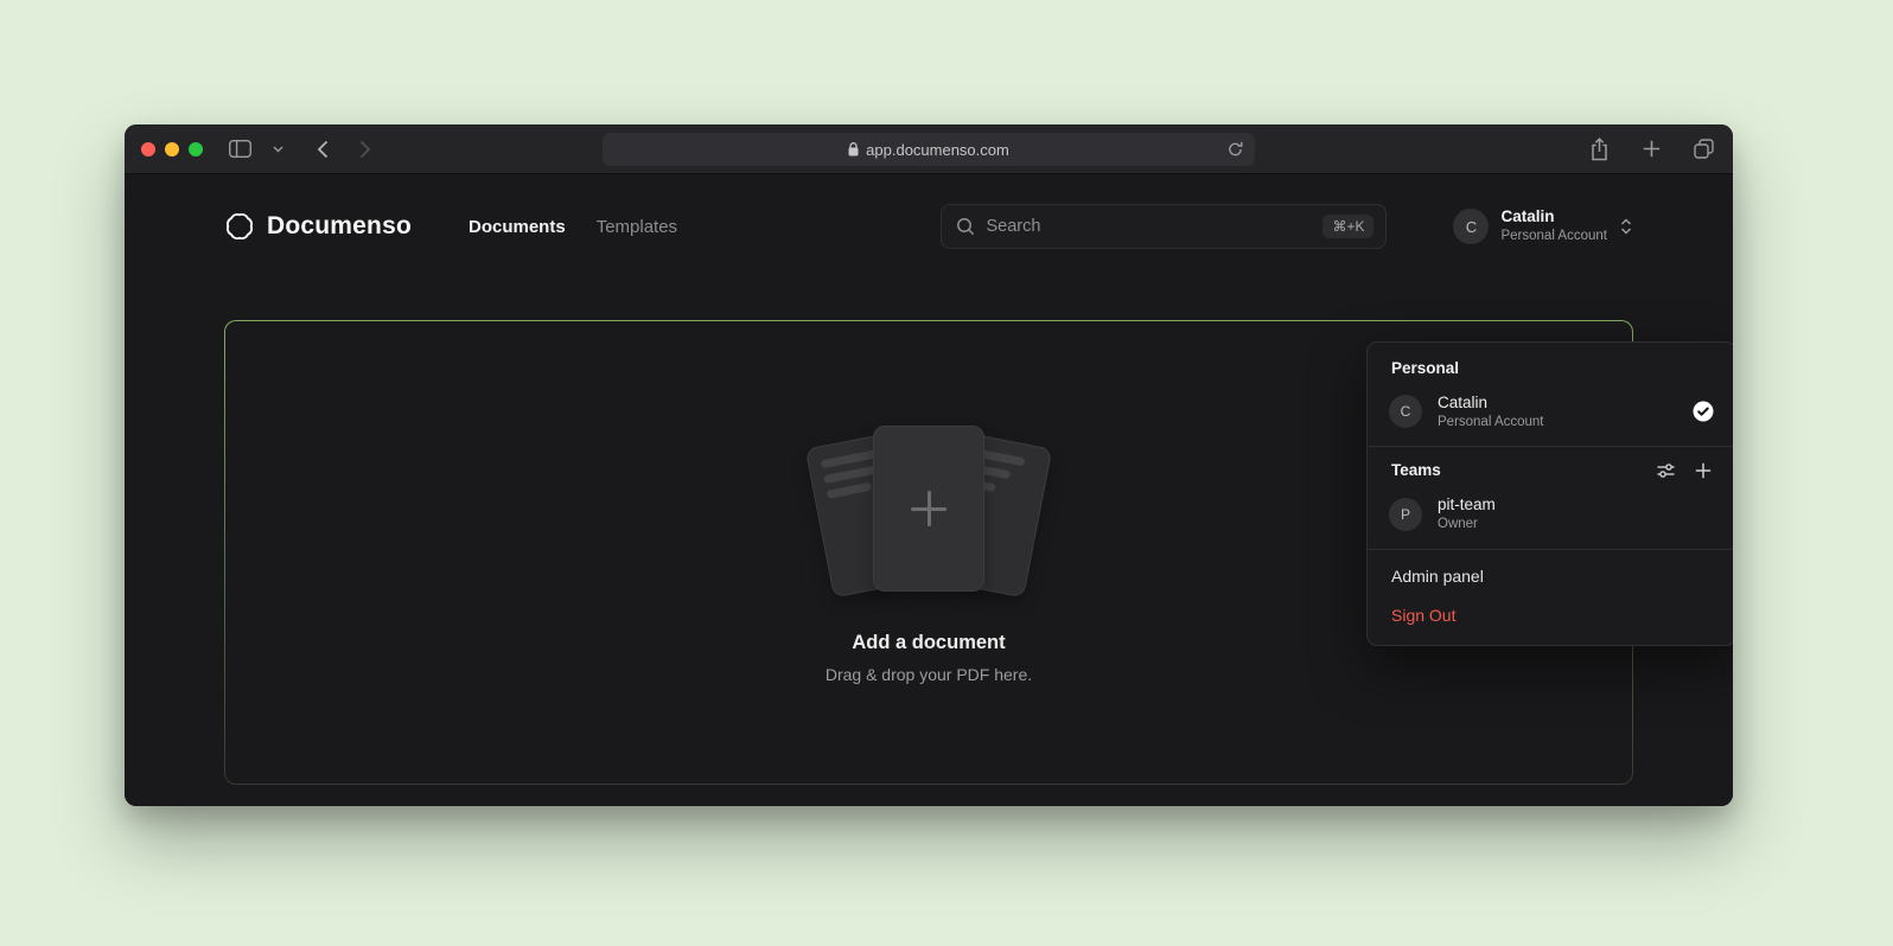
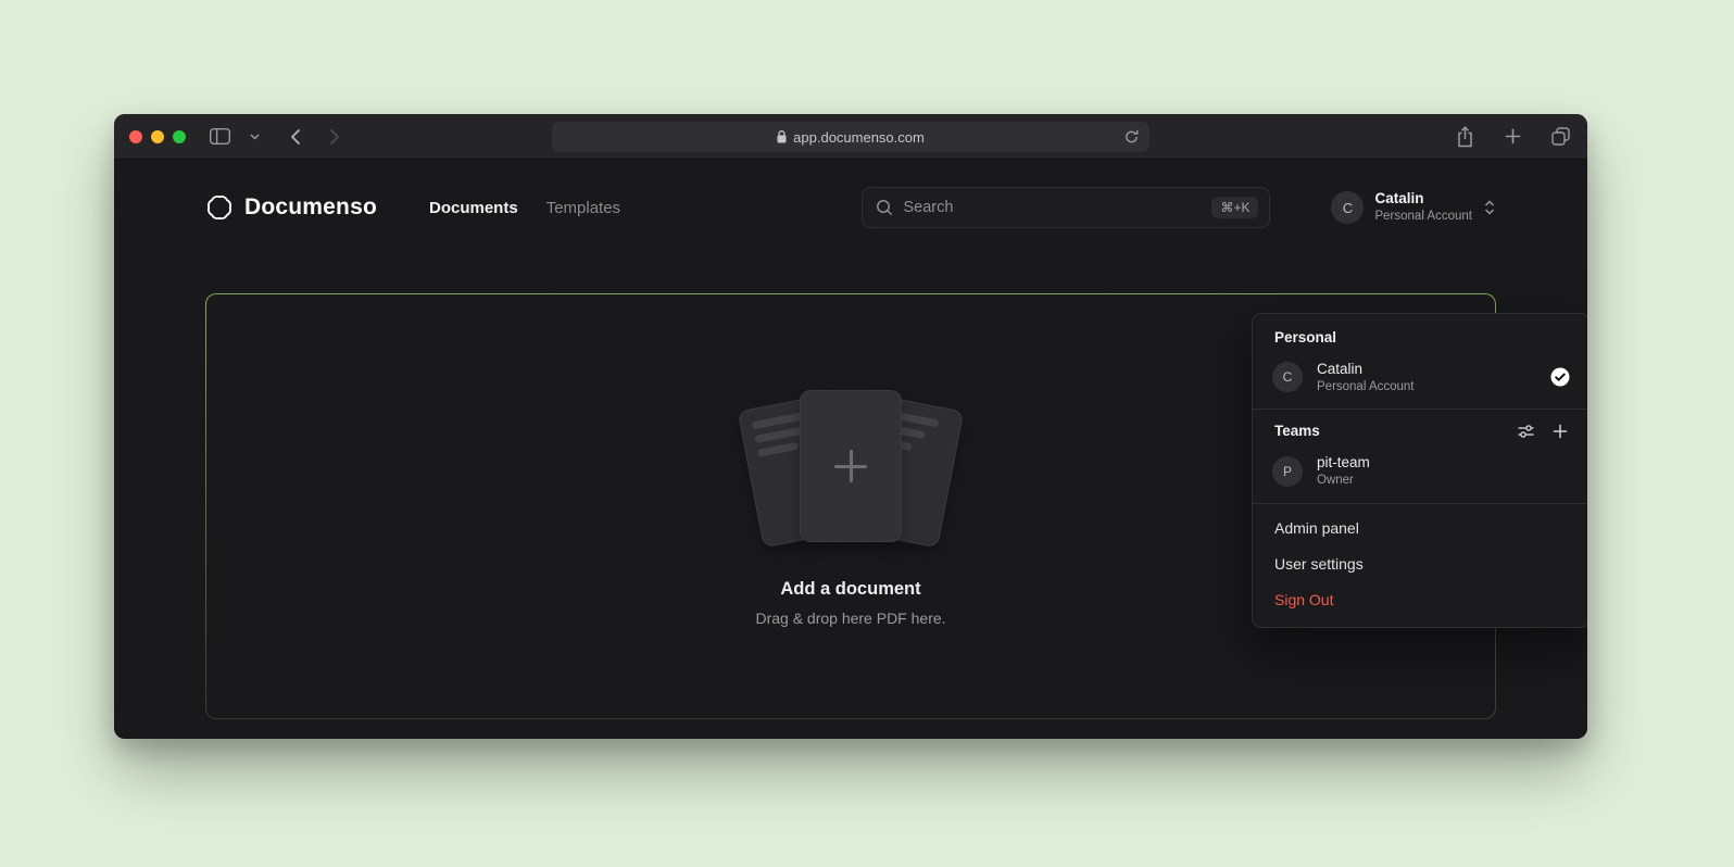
  app.documenso.com
  Documenso
  Documents
  Templates
  Search
  ⌘+K
  C
  Catalin
  Personal Account
  Add a document
- Drag & drop your PDF here.
+ Drag & drop here PDF here.
  Personal
  C
  Catalin
  Personal Account
  Teams
  P
  pit-team
  Owner
  Admin panel
+ User settings
  Sign Out
